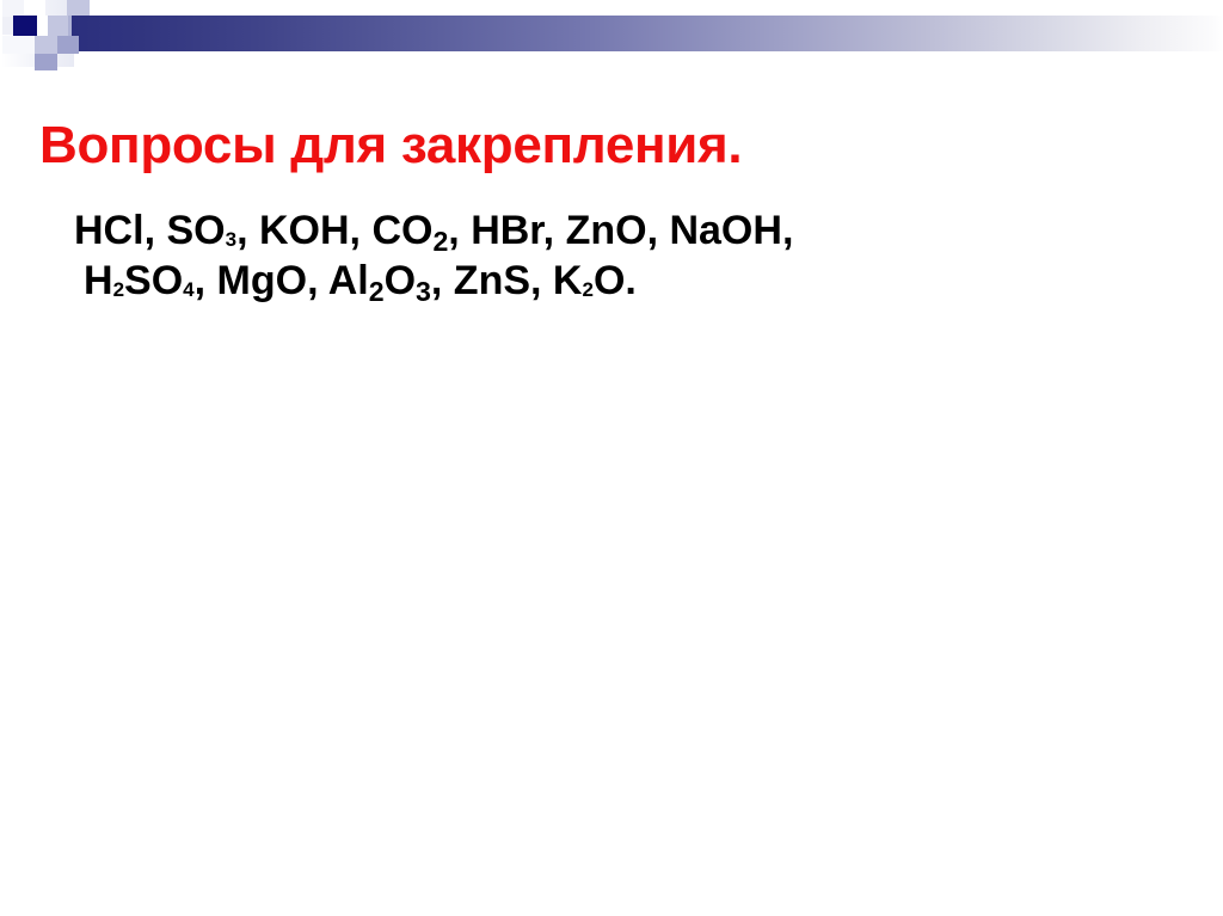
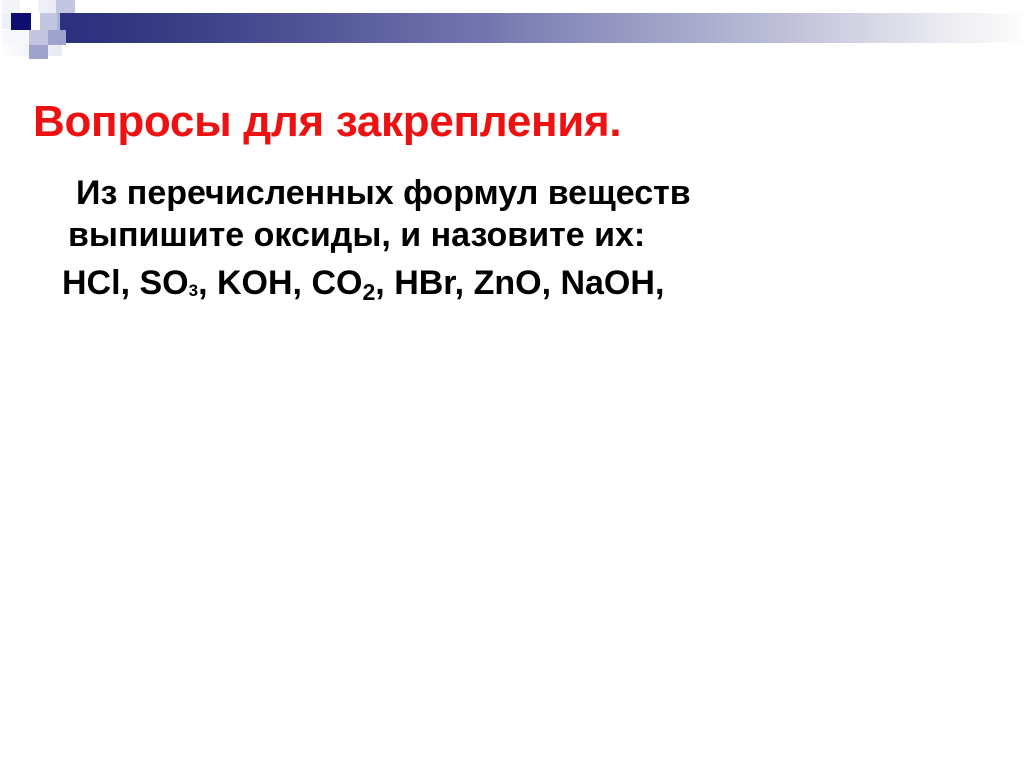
  Вопросы для закрепления.
+ Из перечисленных формул веществ
+ выпишите оксиды, и назовите их:
  HCl, SO3, KOH, CO2, HBr, ZnO, NaOH,
- H2SO4, MgO, Al2O3, ZnS, K2O.
